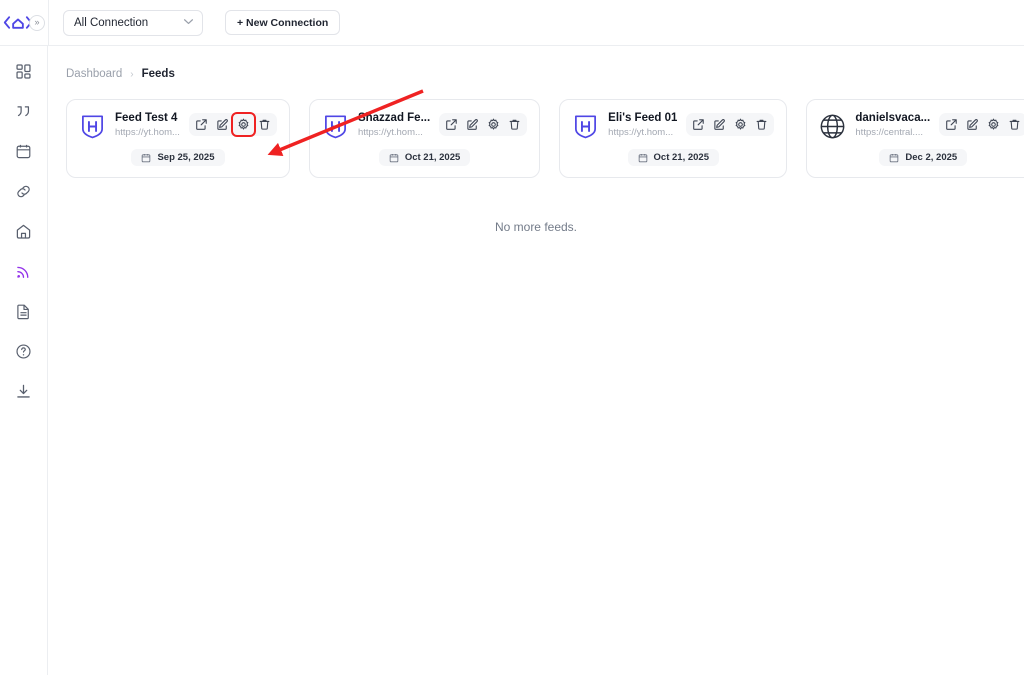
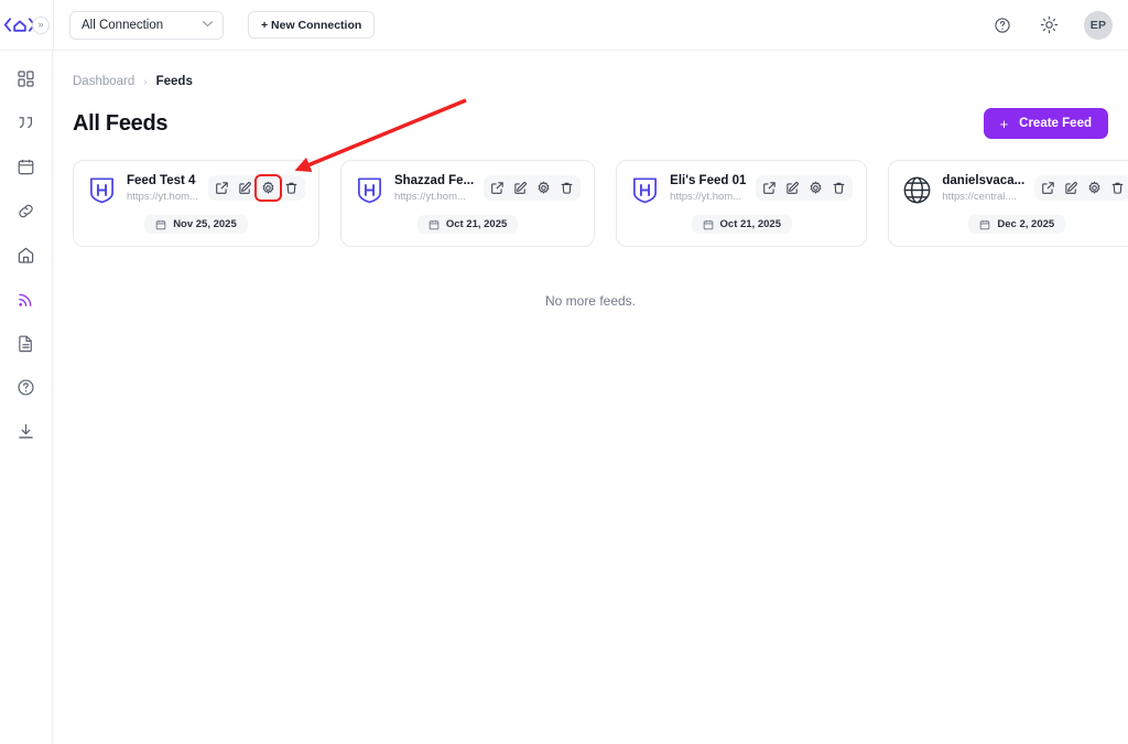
  »
  All Connection
  + New Connection
+ EP
  Dashboard
  ›
  Feeds
+ All Feeds
+ +
+ Create Feed
  Feed Test 4
  https://yt.hom...
- Sep 25, 2025
+ Nov 25, 2025
  Shazzad Fe...
  https://yt.hom...
  Oct 21, 2025
  Eli's Feed 01
  https://yt.hom...
  Oct 21, 2025
  danielsvaca...
  https://central....
  Dec 2, 2025
  No more feeds.
